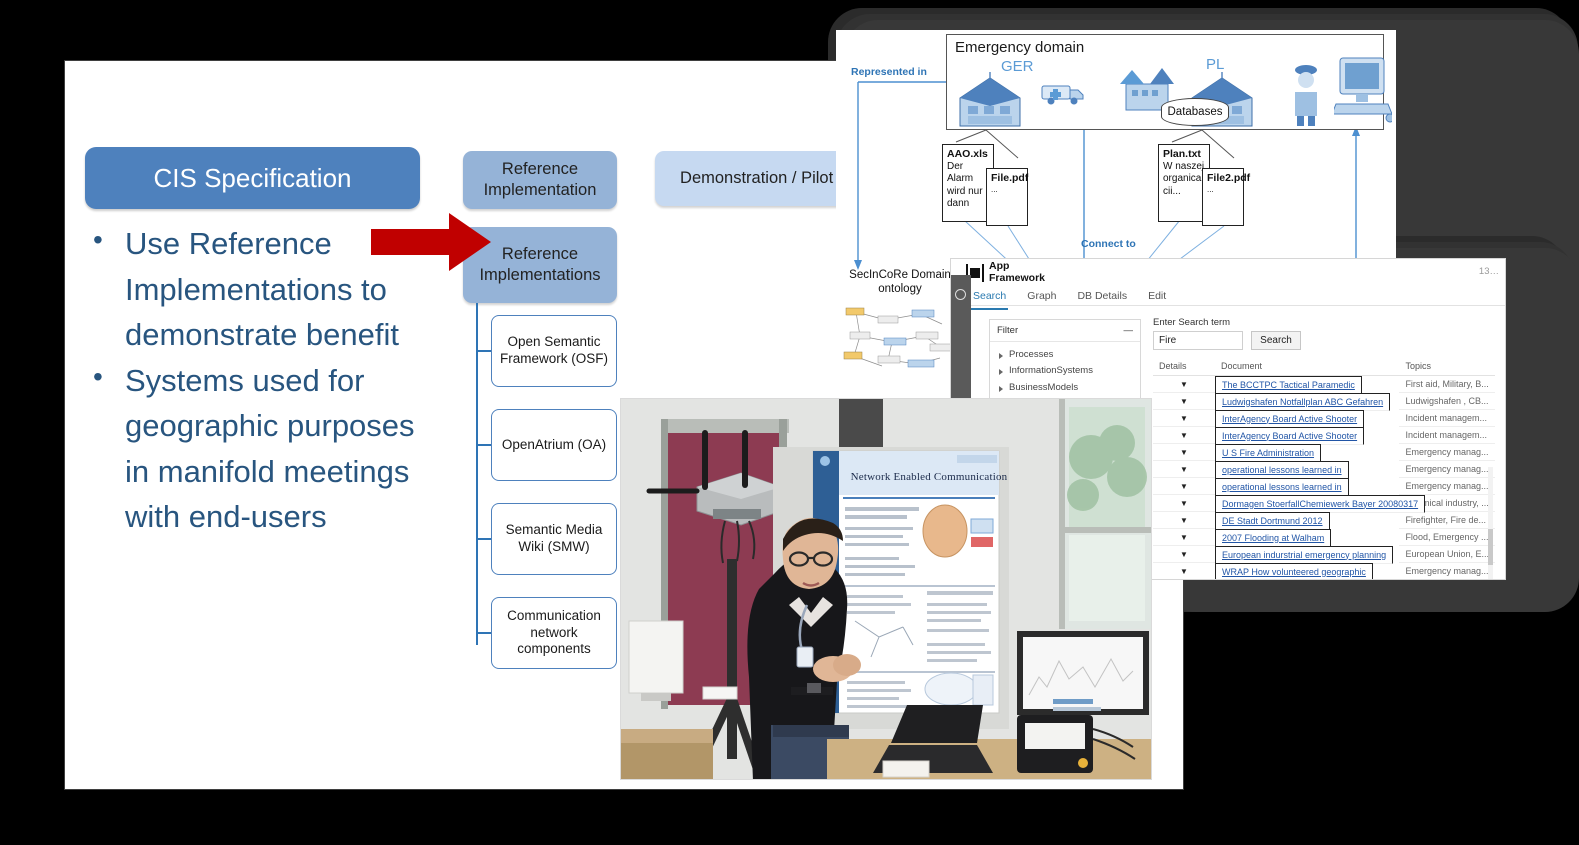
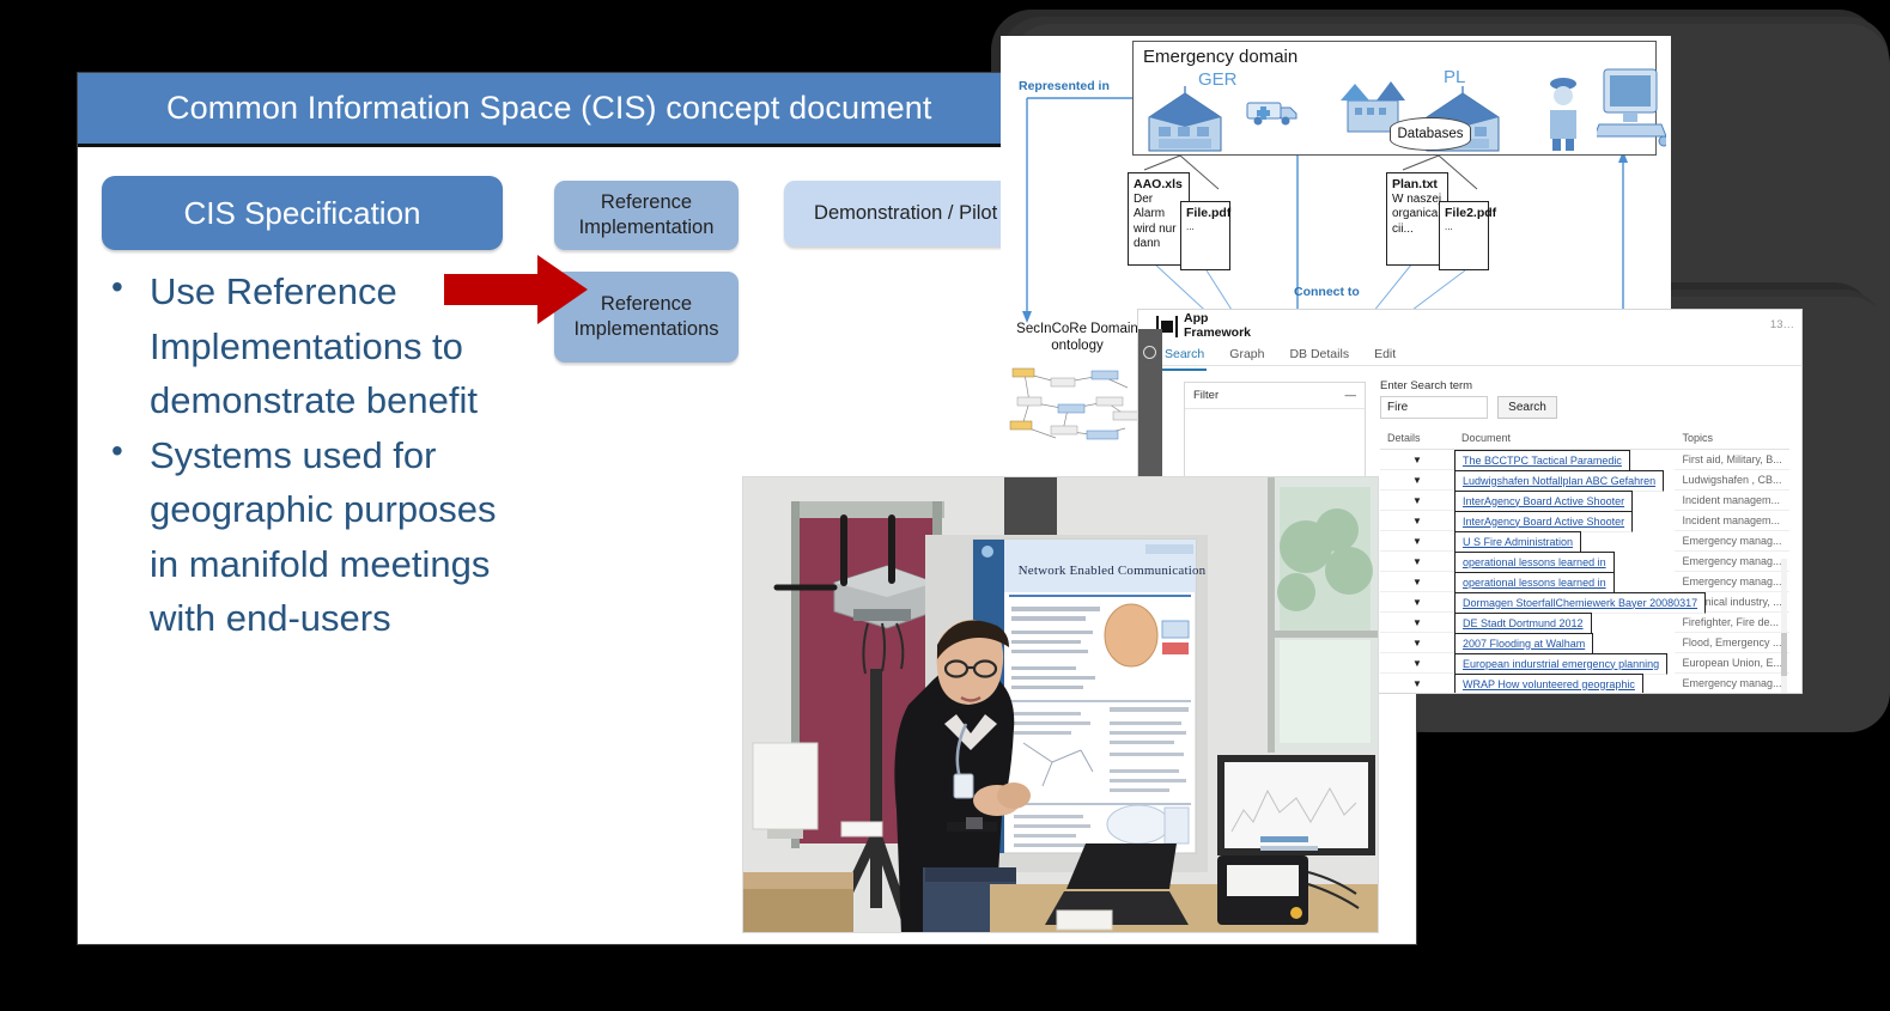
+ Common Information Space (CIS) concept document
  CIS Specification
  Reference Implementation
  Demonstration / Pilot
  Reference Implementations
- Open Semantic Framework (OSF)
- OpenAtrium (OA)
- Semantic Media Wiki (SMW)
- Communication network components
  Use Reference Implementations to demonstrate benefit
  Systems used for geographic purposes in manifold meetings with end-users
  Emergency domain
  GER
  PL
  Databases
  Represented in
  Connect to
  AAO.xls
  Der Alarm wird nur dann
  File.pdf
  ...
  Plan.txt
  W naszej organica cii...
  File2.pdf
  ...
  SecInCoRe Domain ontology
  App
  Framework
  13…
  Search
  Graph
  DB Details
  Edit
  Filter
  —
- Processes
- InformationSystems
- BusinessModels
  Enter Search term
  Fire
  Search
  Details	Document	Topics
  ▼	The BCCTPC Tactical Paramedic			First aid, Military, B...
  ▼	Ludwigshafen Notfallplan ABC Gefahren			Ludwigshafen , CB...
  ▼	InterAgency Board Active Shooter			Incident managem...
  ▼	InterAgency Board Active Shooter			Incident managem...
  ▼	U S Fire Administration			Emergency manag...
  ▼	operational lessons learned in			Emergency manag..
  ▼	operational lessons learned in			Emergency manag..
  ▼	Dormagen StoerfallChemiewerk Bayer 20080317			mical industry, ..
  ▼	DE Stadt Dortmund 2012			Firefighter, Fire de...
  ▼	2007 Flooding at Walham			Flood, Emergency ..
  ▼	European indurstrial emergency planning			European Union, E..
  ▼	WRAP How volunteered geographic			Emergency manag..
  Network Enabled Communication
